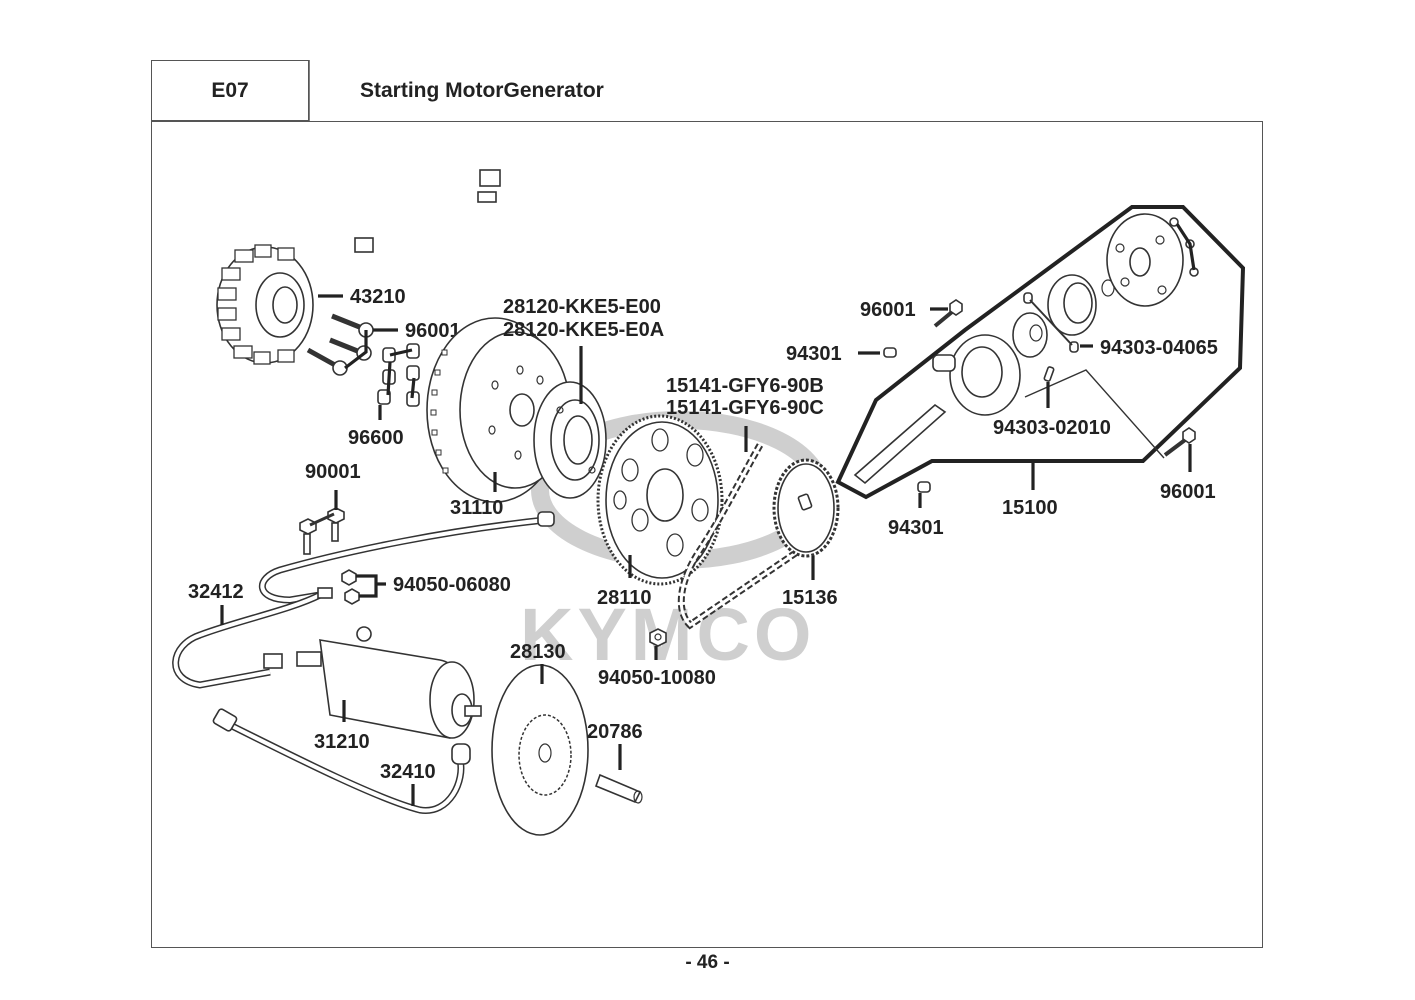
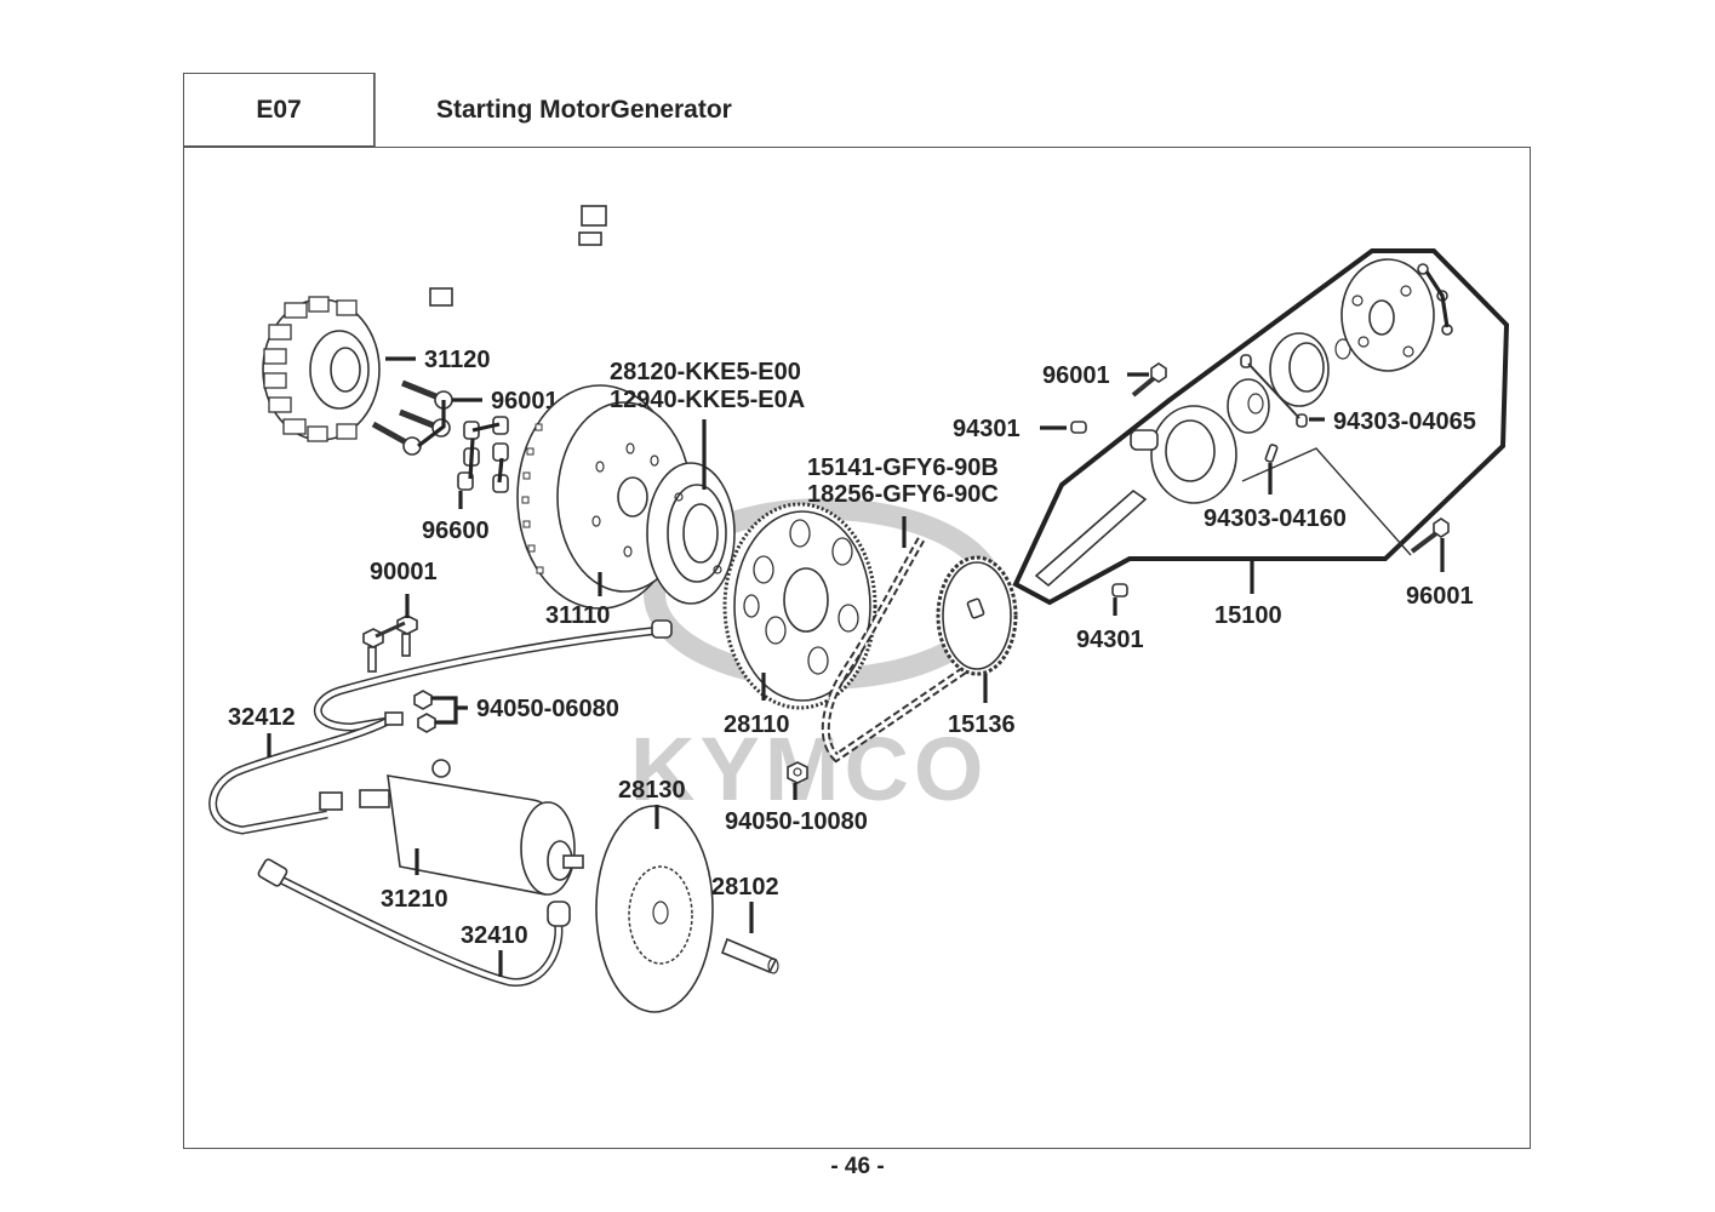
  E07
  Starting MotorGenerator
  KYCO
- 43210
+ 31120
  96001
  96600
  31110
  28120-KKE5-E00
- 28120-KKE5-E0A
+ 12940-KKE5-E0A
  28110
  15141-GFY6-90B
- 15141-GFY6-90C
+ 18256-GFY6-90C
  15136
  94050-10080
  90001
  32412
  94050-06080
  31210
  32410
  28130
- 20786
+ 28102
  96001
  94301
  94303-04065
- 94303-02010
+ 94303-04160
  96001
  94301
  15100
  - 46 -
